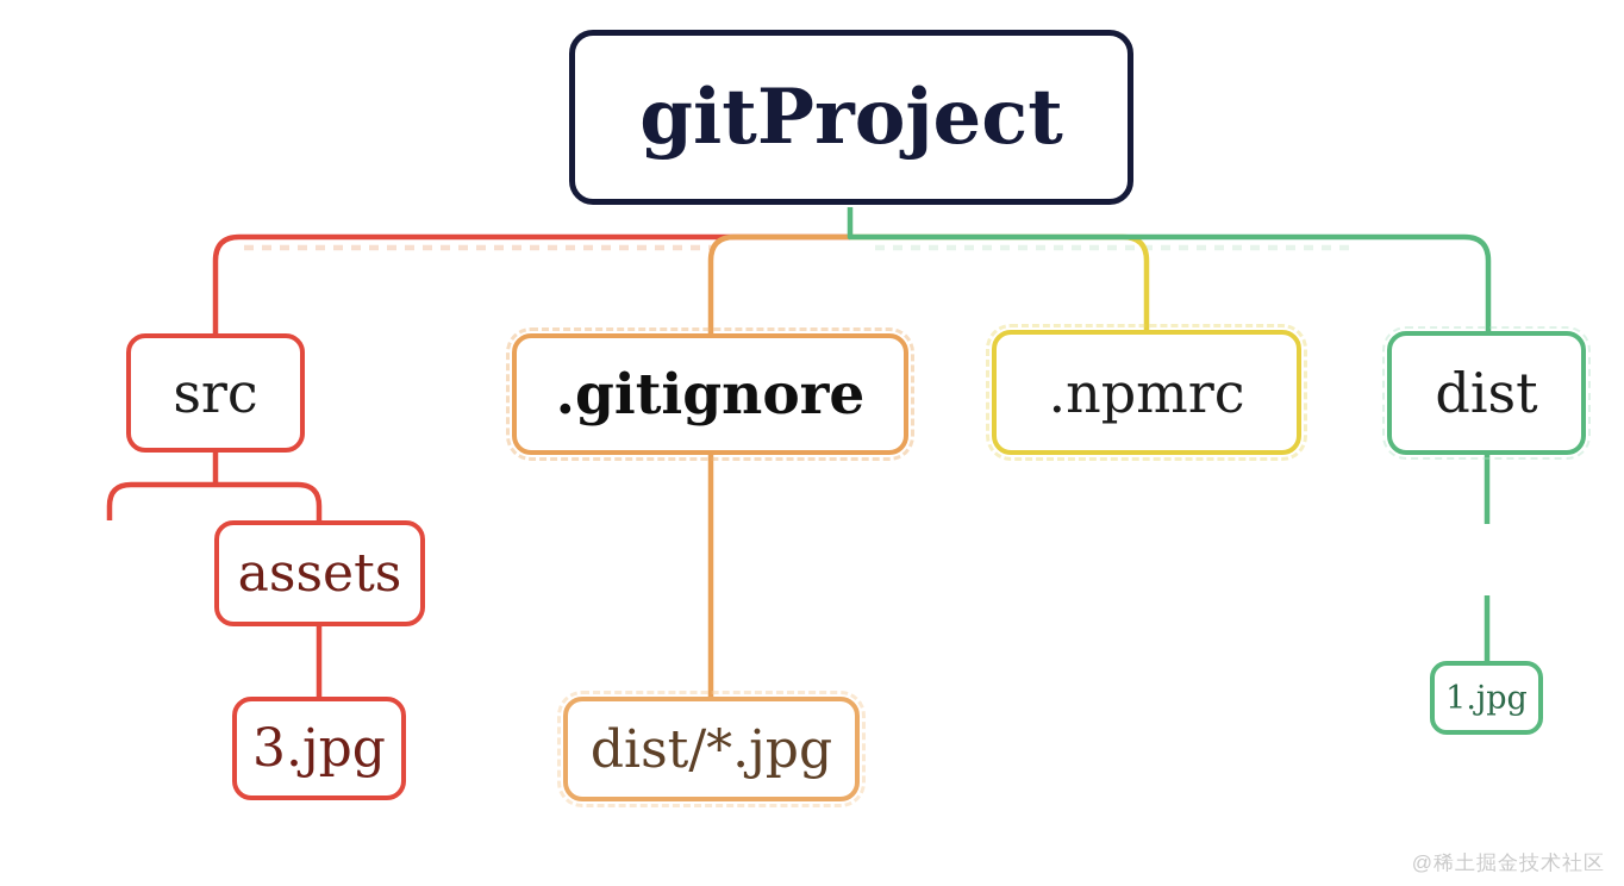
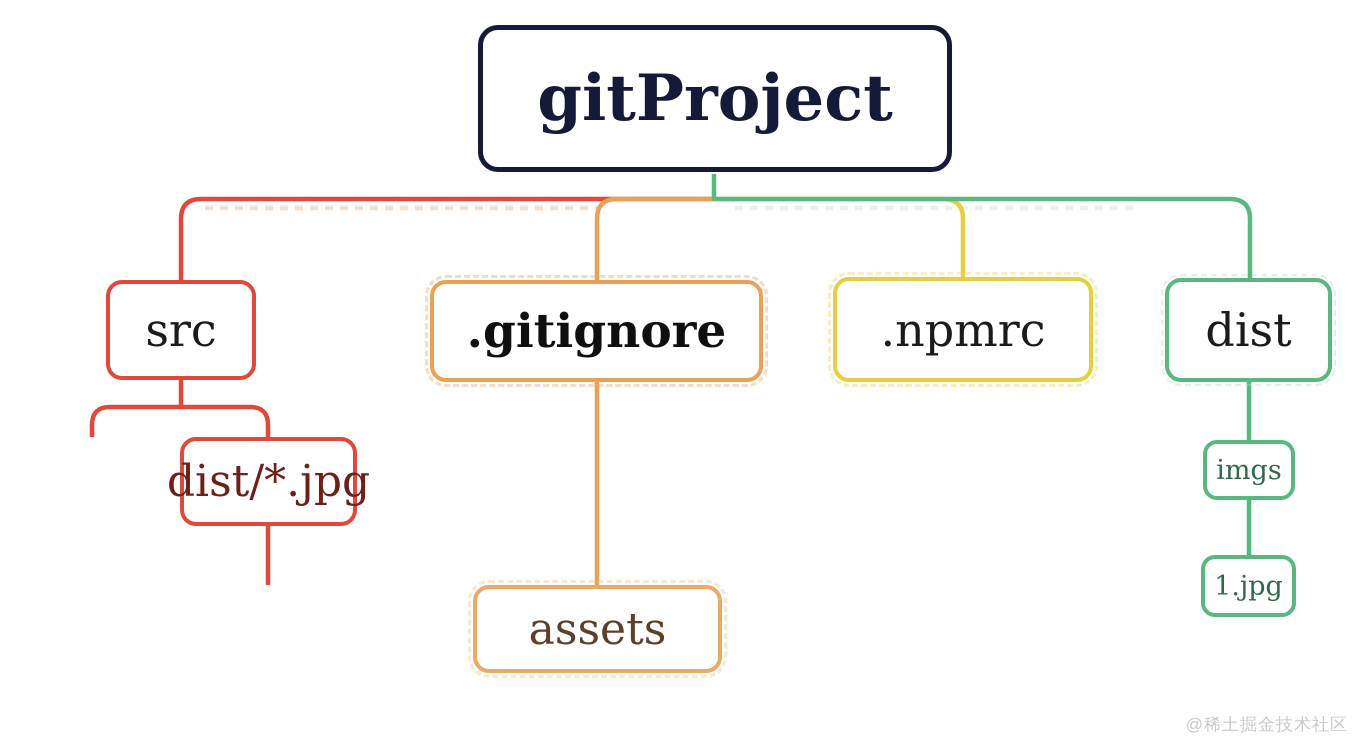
  gitProject
  src
  .gitignore
  .npmrc
  dist
- assets
+ dist/*.jpg
- 3.jpg
- dist/*.jpg
+ assets
+ imgs
  1.jpg
  @稀土掘金技术社区
